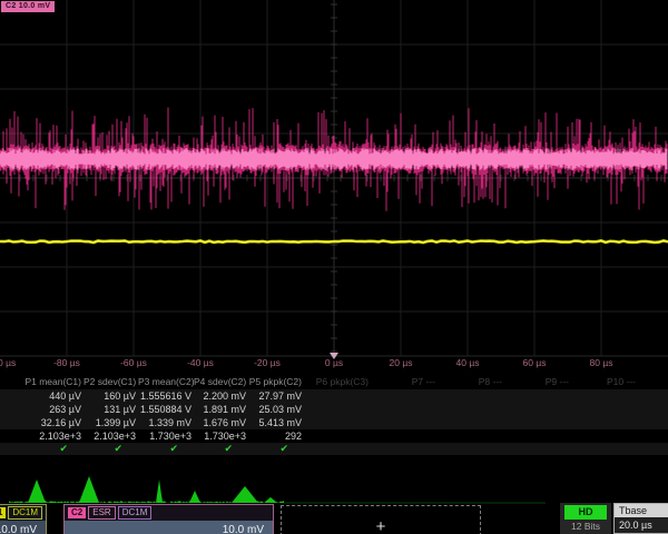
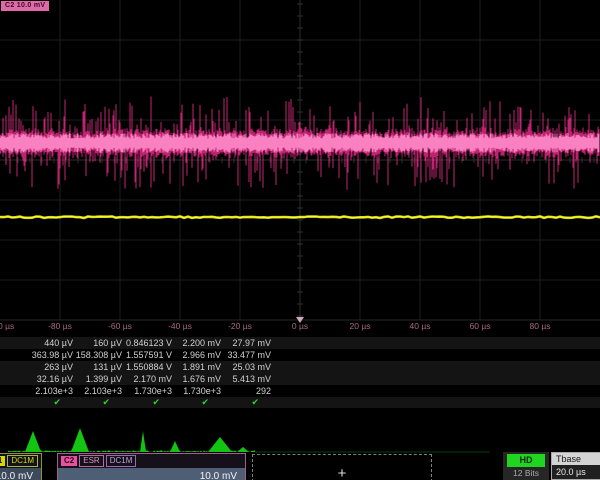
  -80 µs
  -60 µs
  -40 µs
  -20 µs
  0 µs
  20 µs
  40 µs
  60 µs
  80 µs
- P1 mean(C1)
- P2 sdev(C1)
- P3 mean(C2)
- P4 sdev(C2)
- P5 pkpk(C2)
- P6 pkpk(C3)
- P7 ---
- P8 ---
- P9 ---
- P10 ---
  440 µV
  160 µV
- 1.555616 V
+ 0.846123 V
  2.200 mV
  27.97 mV
+ 363.98 µV
+ 158.308 µV
+ 1.557591 V
+ 2.966 mV
+ 33.477 mV
  263 µV
  131 µV
  1.550884 V
  1.891 mV
  25.03 mV
  32.16 µV
  1.399 µV
- 1.339 mV
+ 2.170 mV
  1.676 mV
  5.413 mV
  2.103e+3
  2.103e+3
  1.730e+3
  1.730e+3
  292
  ✔
  ✔
  ✔
  ✔
  ✔
  DC1M
  0.0 mV
  C2
  ESR
  DC1M
  10.0 mV
  +
  HD
  12 Bits
  Tbase
  20.0 µs
